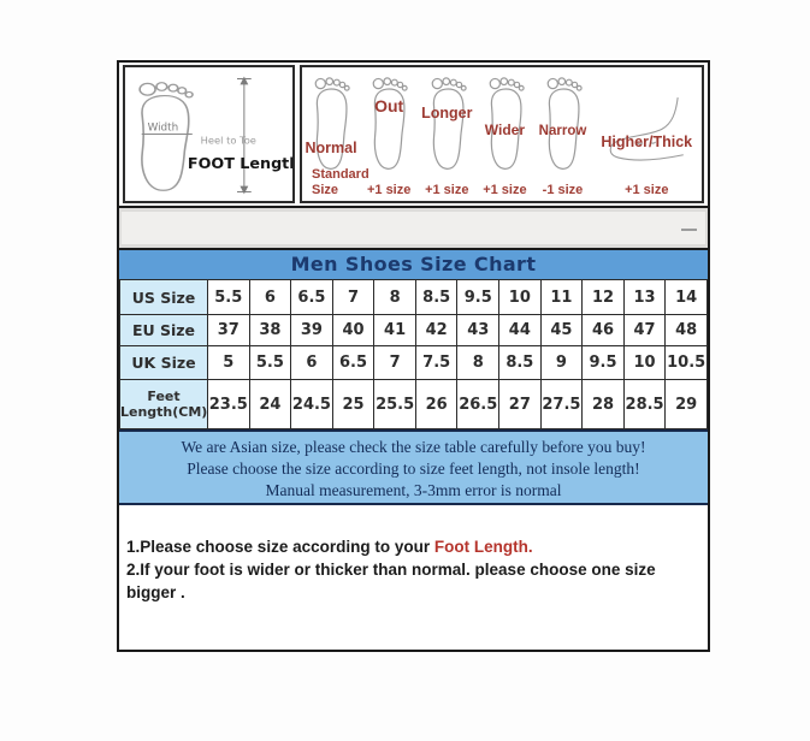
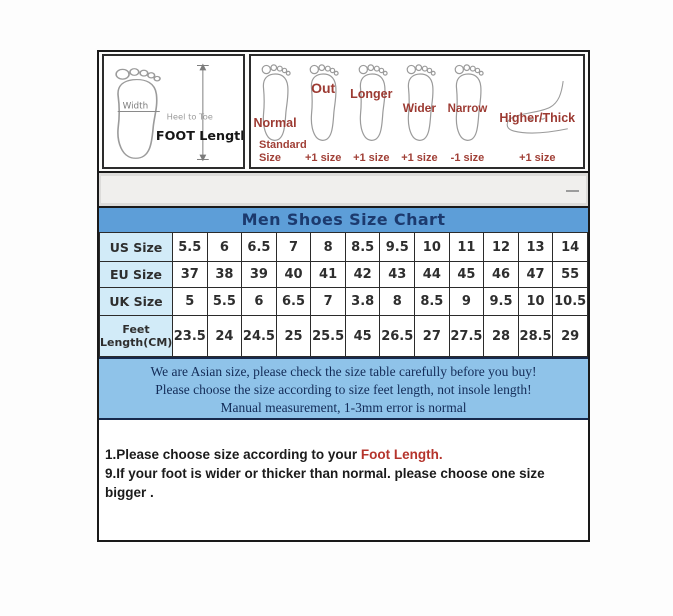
  Width
  Heel to Toe
  FOOT Lengt
  Normal
  Standard Size
  Out
  +1 size
  Longer
  +1 size
  Wider
  +1 size
  Narrow
  -1 size
  Higher/Thick
  +1 size
  Men Shoes Size Chart
  US Size	5.5	6	6.5	7	8	8.5	9.5	10	11	12	13	14
- EU Size	37	38	39	40	41	42	43	44	45	46	47	48
+ EU Size	37	38	39	40	41	42	43	44	45	46	47	55
- UK Size	5	5.5	6	6.5	7	7.5	8	8.5	9	9.5	10	10.5
+ UK Size	5	5.5	6	6.5	7	3.8	8	8.5	9	9.5	10	10.5
- Feet Length(CM)	23.5	24	24.5	25	25.5	26	26.5	27	27.5	28	28.5	29
+ Feet Length(CM)	23.5	24	24.5	25	25.5	45	26.5	27	27.5	28	28.5	29
  We are Asian size, please check the size table carefully before you buy!
  Please choose the size according to size feet length, not insole length!
- Manual measurement, 3-3mm error is normal
+ Manual measurement, 1-3mm error is normal
  1.Please choose size according to your Foot Length.
- 2.If your foot is wider or thicker than normal. please choose one size bigger .
+ 9.If your foot is wider or thicker than normal. please choose one size bigger .
